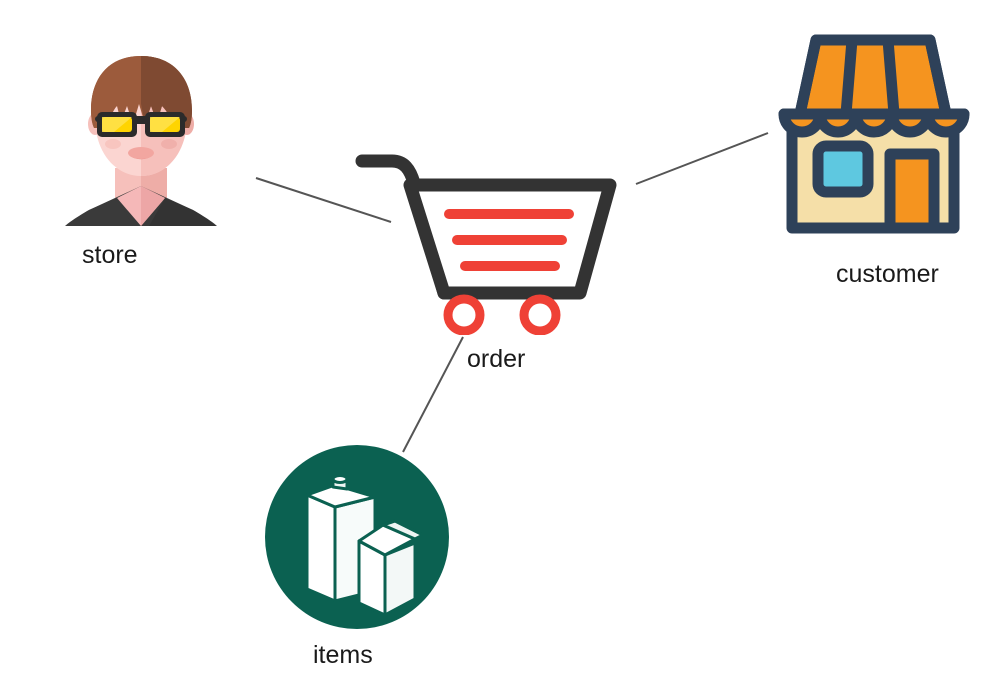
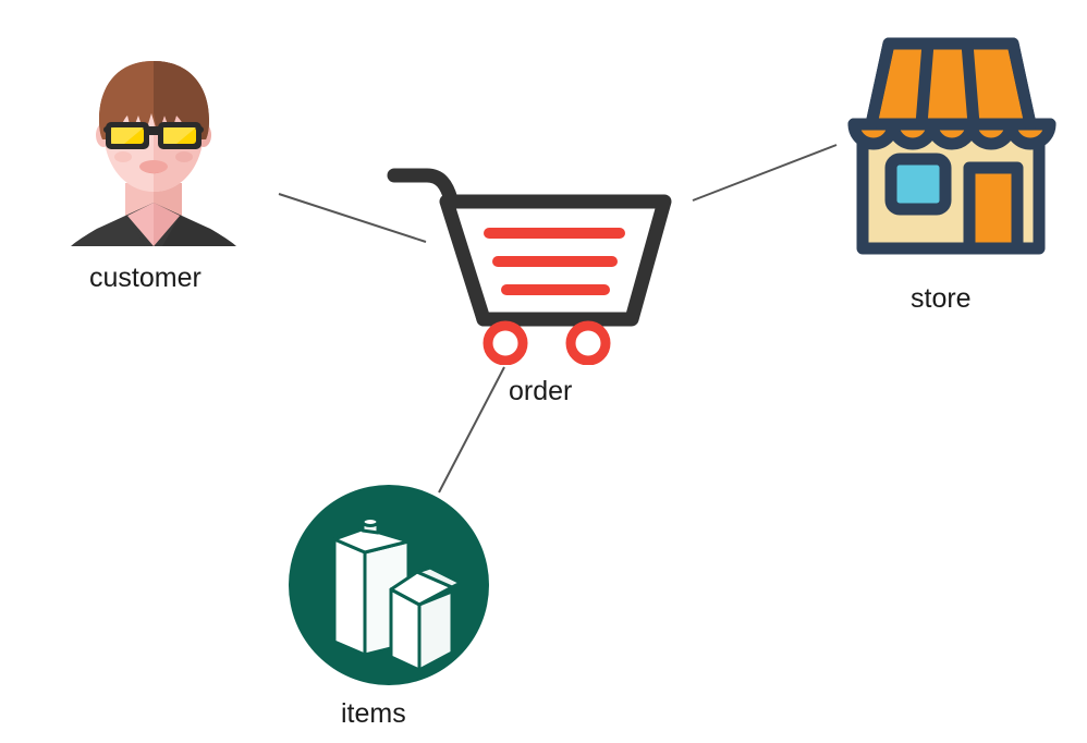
- store
+ customer
  order
- customer
+ store
  items
